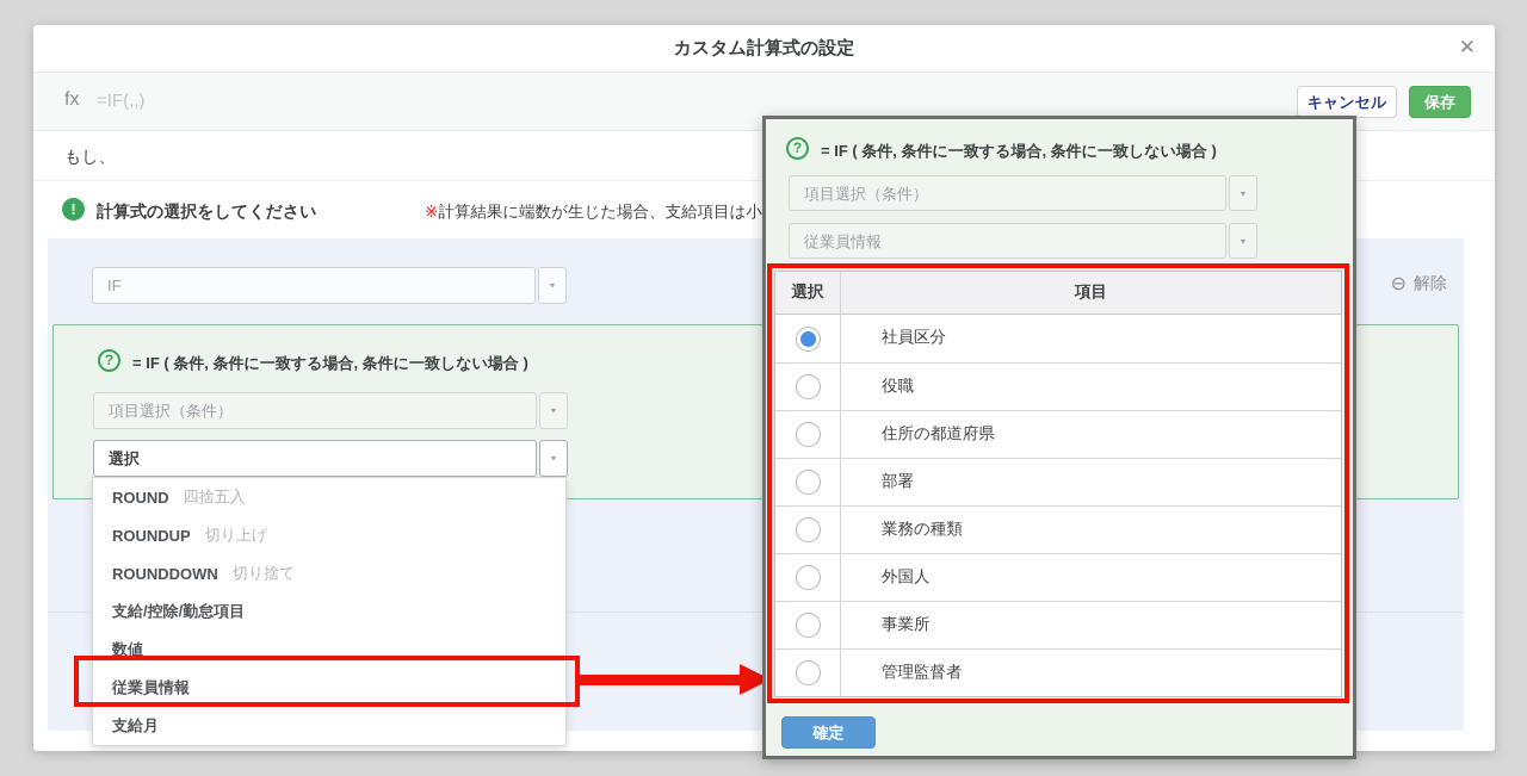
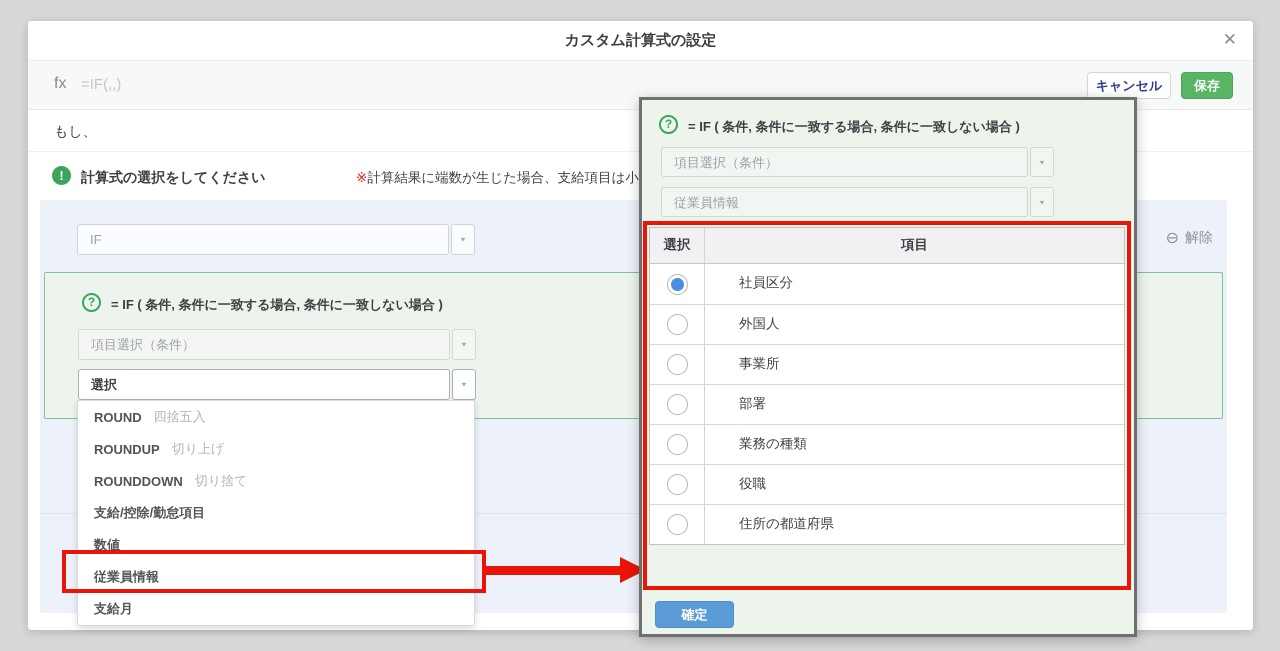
  カスタム計算式の設定
  ✕
  fx
  =IF(,,)
  キャンセル
  保存
  もし、
  !
  計算式の選択をしてください
  ※計算結果に端数が生じた場合、支給項目は小
  IF
  ⊖
  解除
  ?
  = IF ( 条件, 条件に一致する場合, 条件に一致しない場合 )
  項目選択（条件）
  選択
  ROUND
  四捨五入
  ROUNDUP
  切り上げ
  ROUNDDOWN
  切り捨て
  支給/控除/勤怠項目
  数値
  従業員情報
  支給月
  ?
  = IF ( 条件, 条件に一致する場合, 条件に一致しない場合 )
  項目選択（条件）
  従業員情報
  選択
  項目
  社員区分
- 役職
+ 外国人
- 住所の都道府県
+ 事業所
  部署
  業務の種類
- 外国人
+ 役職
- 事業所
+ 住所の都道府県
- 管理監督者
  確定
